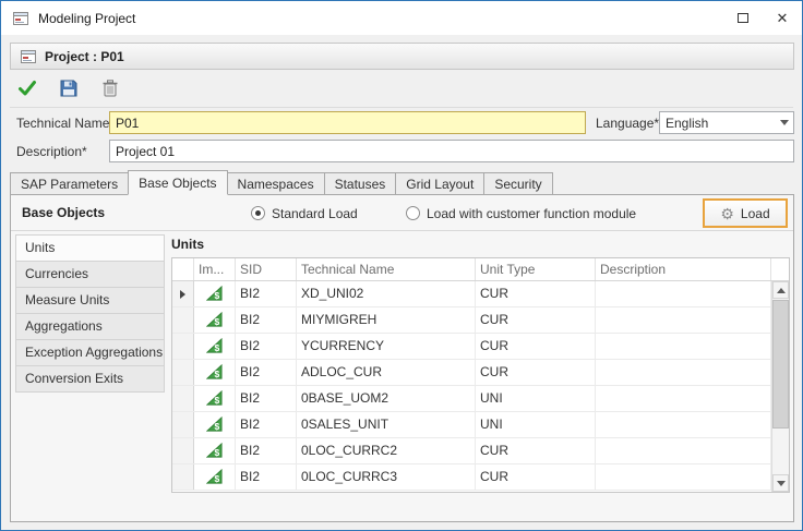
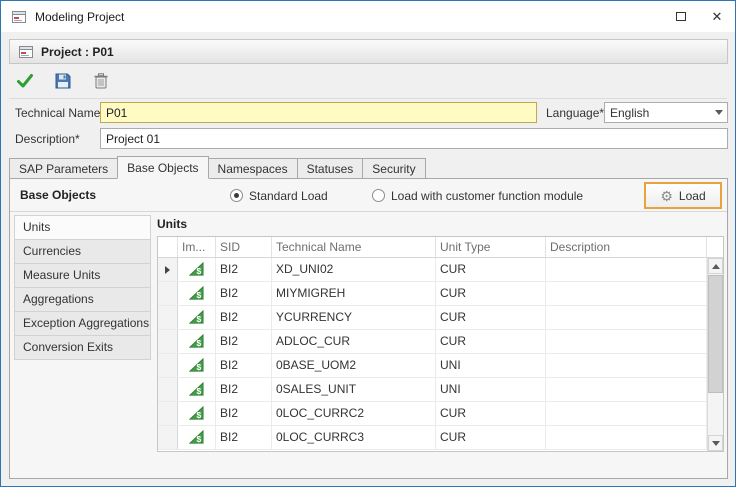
  Modeling Project
  ✕
  Project : P01
  Technical Name
  P01
  Language*
  English
  Description*
  Project 01
  SAP Parameters
  Base Objects
  Namespaces
  Statuses
- Grid Layout
  Security
  Base Objects
  Standard Load
  Load with customer function module
  ⚙
  Load
  Units
  Currencies
  Measure Units
  Aggregations
  Exception Aggregations
  Conversion Exits
  Units
  Im...
  SID
  Technical Name
  Unit Type
  Description
  $
  BI2
  XD_UNI02
  CUR
  $
  BI2
  MIYMIGREH
  CUR
  $
  BI2
  YCURRENCY
  CUR
  $
  BI2
  ADLOC_CUR
  CUR
  $
  BI2
  0BASE_UOM2
  UNI
  $
  BI2
  0SALES_UNIT
  UNI
  $
  BI2
  0LOC_CURRC2
  CUR
  $
  BI2
  0LOC_CURRC3
  CUR
